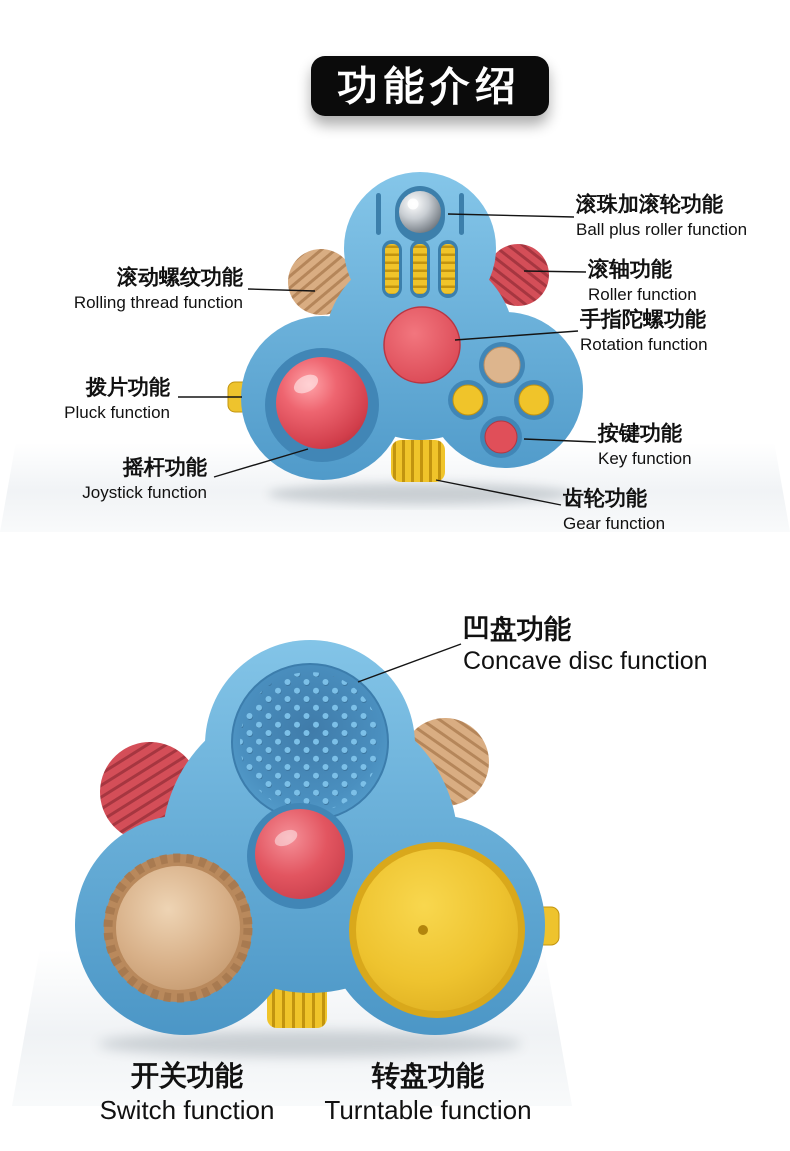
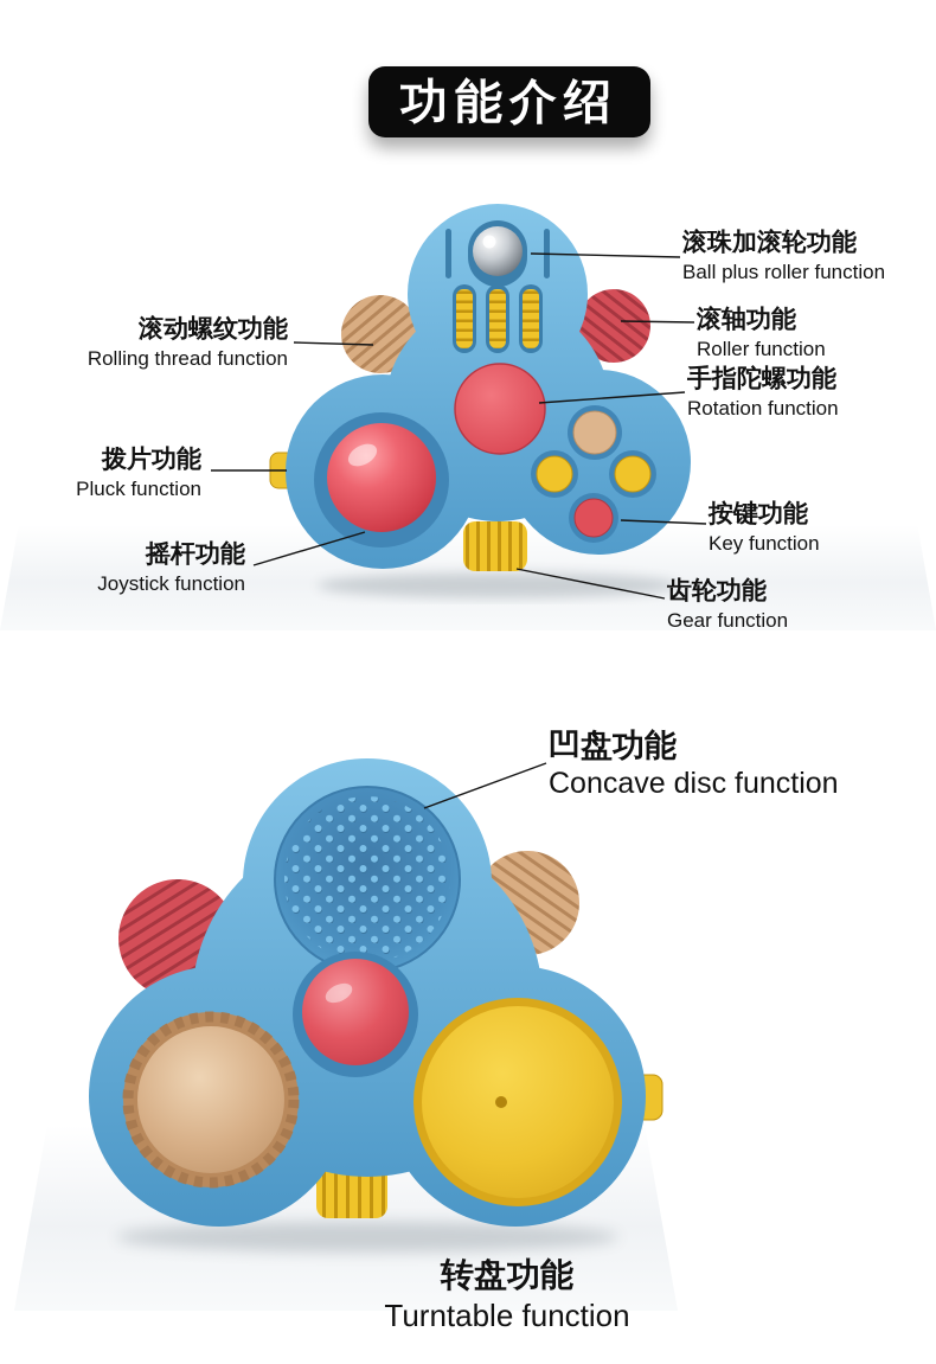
  功能介绍
  滚珠加滚轮功能
  Ball plus roller function
  滚轴功能
  Roller function
  手指陀螺功能
  Rotation function
  按键功能
  Key function
  齿轮功能
  Gear function
  滚动螺纹功能
  Rolling thread function
  拨片功能
  Pluck function
  摇杆功能
  Joystick function
  凹盘功能
  Concave disc function
- 开关功能
- Switch function
  转盘功能
  Turntable function
